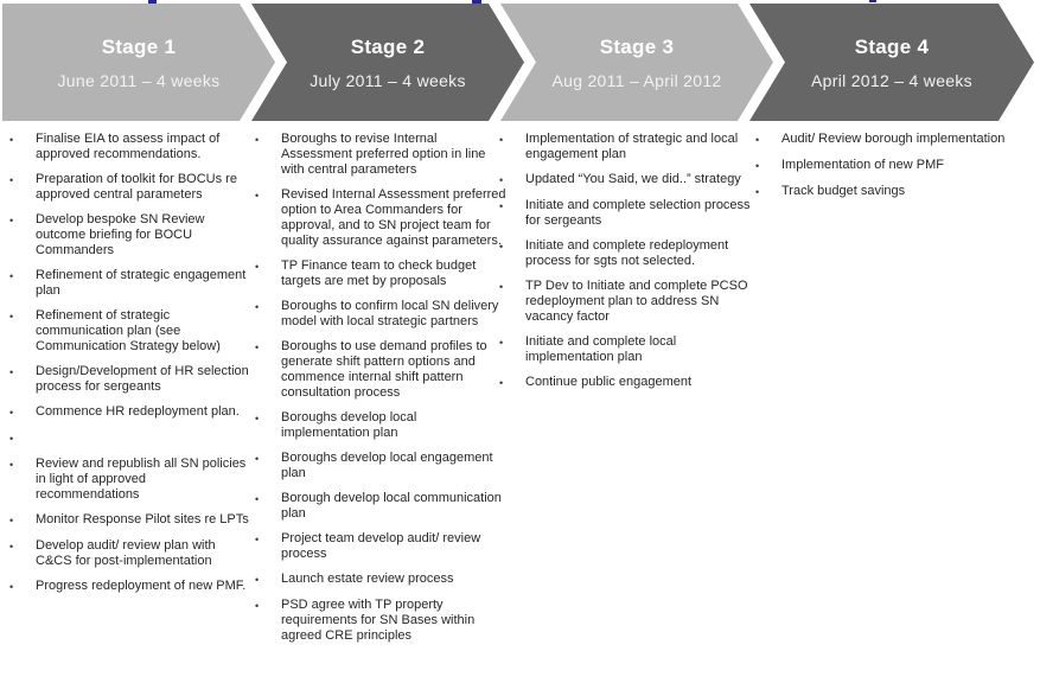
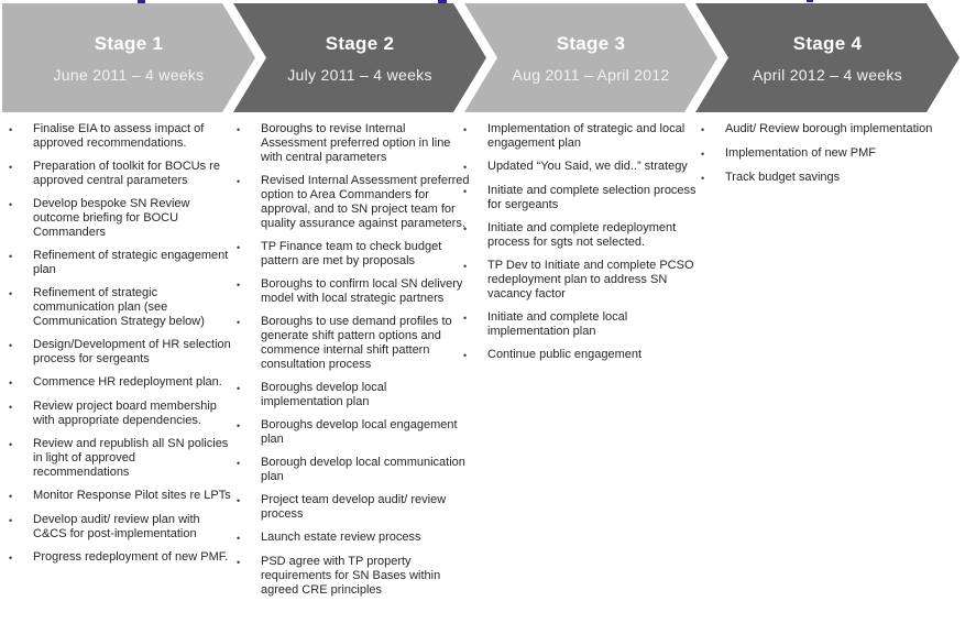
  Stage 1
  June 2011 – 4 weeks
  Stage 2
  July 2011 – 4 weeks
  Stage 3
  Aug 2011 – April 2012
  Stage 4
  April 2012 – 4 weeks
  •
  Finalise EIA to assess impact of approved recommendations.
  •
  Preparation of toolkit for BOCUs re approved central parameters
  •
  Develop bespoke SN Review outcome briefing for BOCU Commanders
  •
  Refinement of strategic engagement plan
  •
  Refinement of strategic communication plan (see Communication Strategy below)
  •
  Design/Development of HR selection process for sergeants
  •
  Commence HR redeployment plan.
  •
+ Review project board membership with appropriate dependencies.
  •
  Review and republish all SN policies in light of approved recommendations
  •
  Monitor Response Pilot sites re LPTs
  •
  Develop audit/ review plan with C&CS for post-implementation
  •
  Progress redeployment of new PMF.
  •
  Boroughs to revise Internal Assessment preferred option in line with central parameters
  •
  Revised Internal Assessment preferred option to Area Commanders for approval, and to SN project team for quality assurance against parameters.
  •
- TP Finance team to check budget targets are met by proposals
+ TP Finance team to check budget pattern are met by proposals
  •
  Boroughs to confirm local SN delivery model with local strategic partners
  •
  Boroughs to use demand profiles to generate shift pattern options and commence internal shift pattern consultation process
  •
  Boroughs develop local implementation plan
  •
  Boroughs develop local engagement plan
  •
  Borough develop local communication plan
  •
  Project team develop audit/ review process
  •
  Launch estate review process
  •
  PSD agree with TP property requirements for SN Bases within agreed CRE principles
  •
  Implementation of strategic and local engagement plan
  •
  Updated “You Said, we did..” strategy
  •
  Initiate and complete selection process for sergeants
  •
  Initiate and complete redeployment process for sgts not selected.
  •
  TP Dev to Initiate and complete PCSO redeployment plan to address SN vacancy factor
  •
  Initiate and complete local implementation plan
  •
  Continue public engagement
  •
  Audit/ Review borough implementation
  •
  Implementation of new PMF
  •
  Track budget savings
